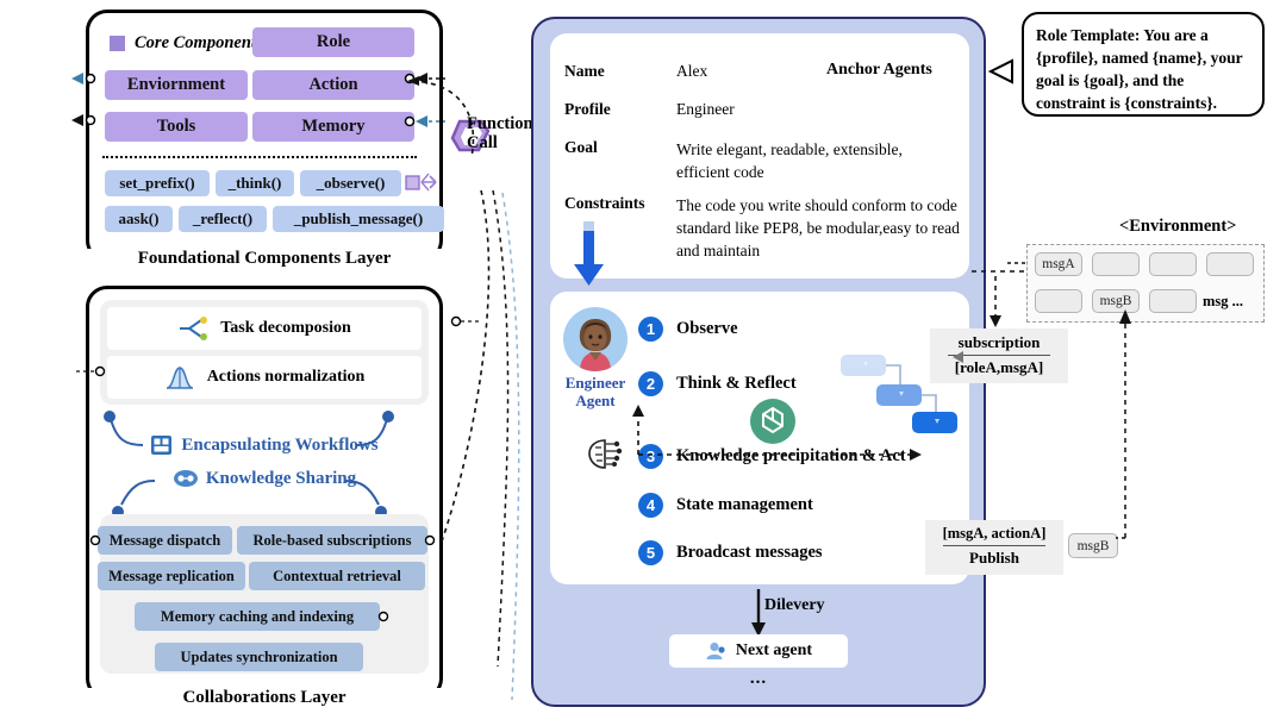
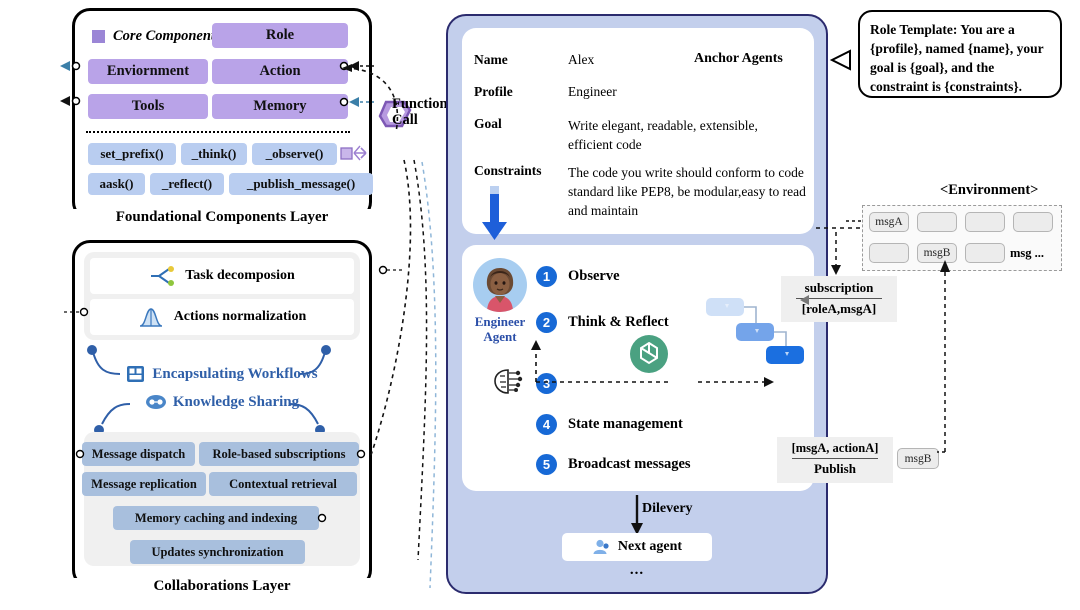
  Core Componen
  Role
  Enviornment
  Action
  Tools
  Memory
  set_prefix()
  _think()
  _observe()
  aask()
  _reflect()
  _publish_message()
  Foundational Components Layer
  unction
  all
  Task decomposion
  Actions normalization
  Encapsulating Workflows
  Knowledge Sharing
  Message dispatch
  Role-based subscriptions
  Message replication
  Contextual retrieval
  Memory caching and indexing
  Updates synchronization
  Collaborations Layer
  Name
  Alex
  Anchor Agents
  Profile
  Engineer
  Goal
  Write elegant, readable, extensible, efficient code
  Constraints
  The code you write should conform to code standard like PEP8, be modular,easy to read and maintain
  Engineer
  Agent
  1
  Observe
  2
  Think & Reflect
  3
- Knowledge precipitation & Act
  4
  State management
  5
  Broadcast messages
  Dilevery
  Next agent
  ...
  Role Template: You are a {profile}, named {name}, your goal is {goal}, and the constraint is {constraints}.
  <Environment>
  msgA
  msgB
  msg ...
  subscription
  [roleA,msgA]
  [msgA, actionA]
  Publish
  msgB
